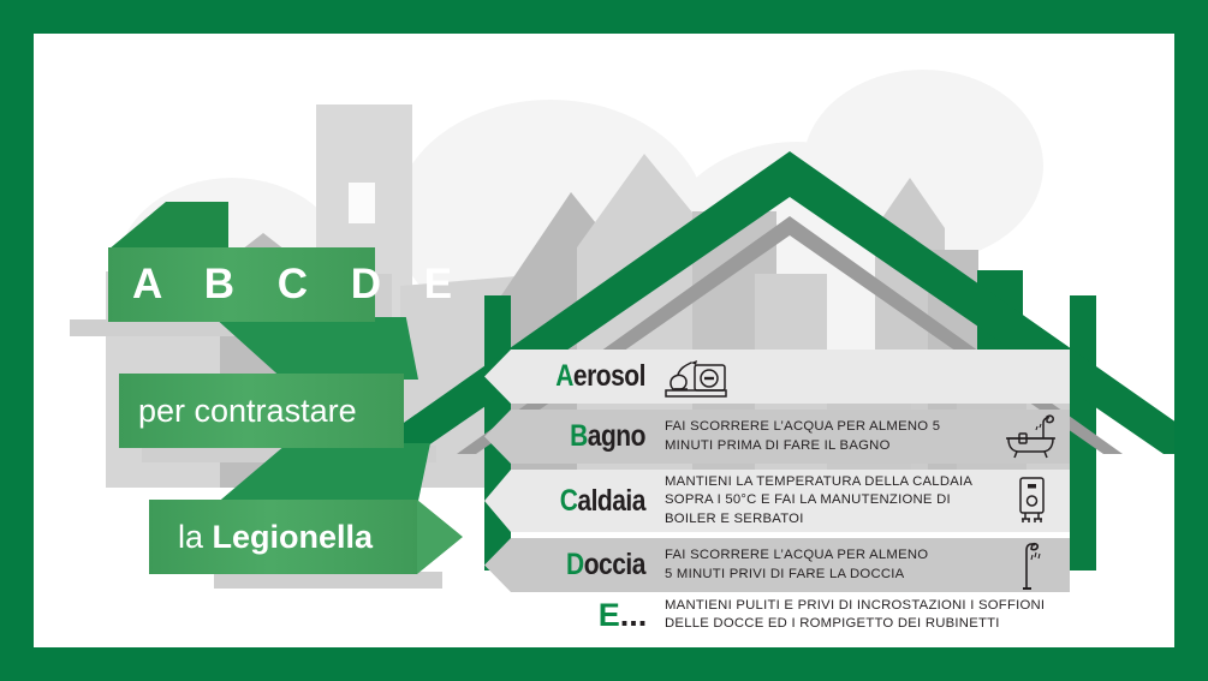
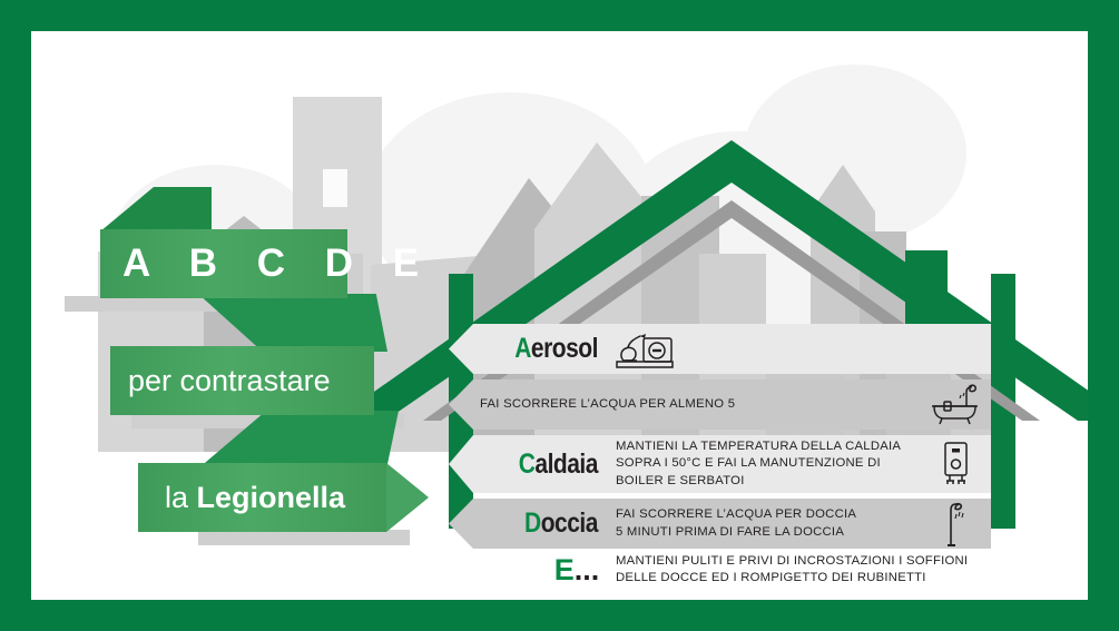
  A B C D E
  per contrastare
  la Legionella
  Aerosol
- Bagno
  FAI SCORRERE L’ACQUA PER ALMENO 5
- MINUTI PRIMA DI FARE IL BAGNO
  Caldaia
  MANTIENI LA TEMPERATURA DELLA CALDAIA
  SOPRA I 50°C E FAI LA MANUTENZIONE DI
  BOILER E SERBATOI
  Doccia
- FAI SCORRERE L’ACQUA PER ALMENO
+ FAI SCORRERE L’ACQUA PER DOCCIA
- 5 MINUTI PRIVI DI FARE LA DOCCIA
+ 5 MINUTI PRIMA DI FARE LA DOCCIA
  E...
  MANTIENI PULITI E PRIVI DI INCROSTAZIONI I SOFFIONI
  DELLE DOCCE ED I ROMPIGETTO DEI RUBINETTI
